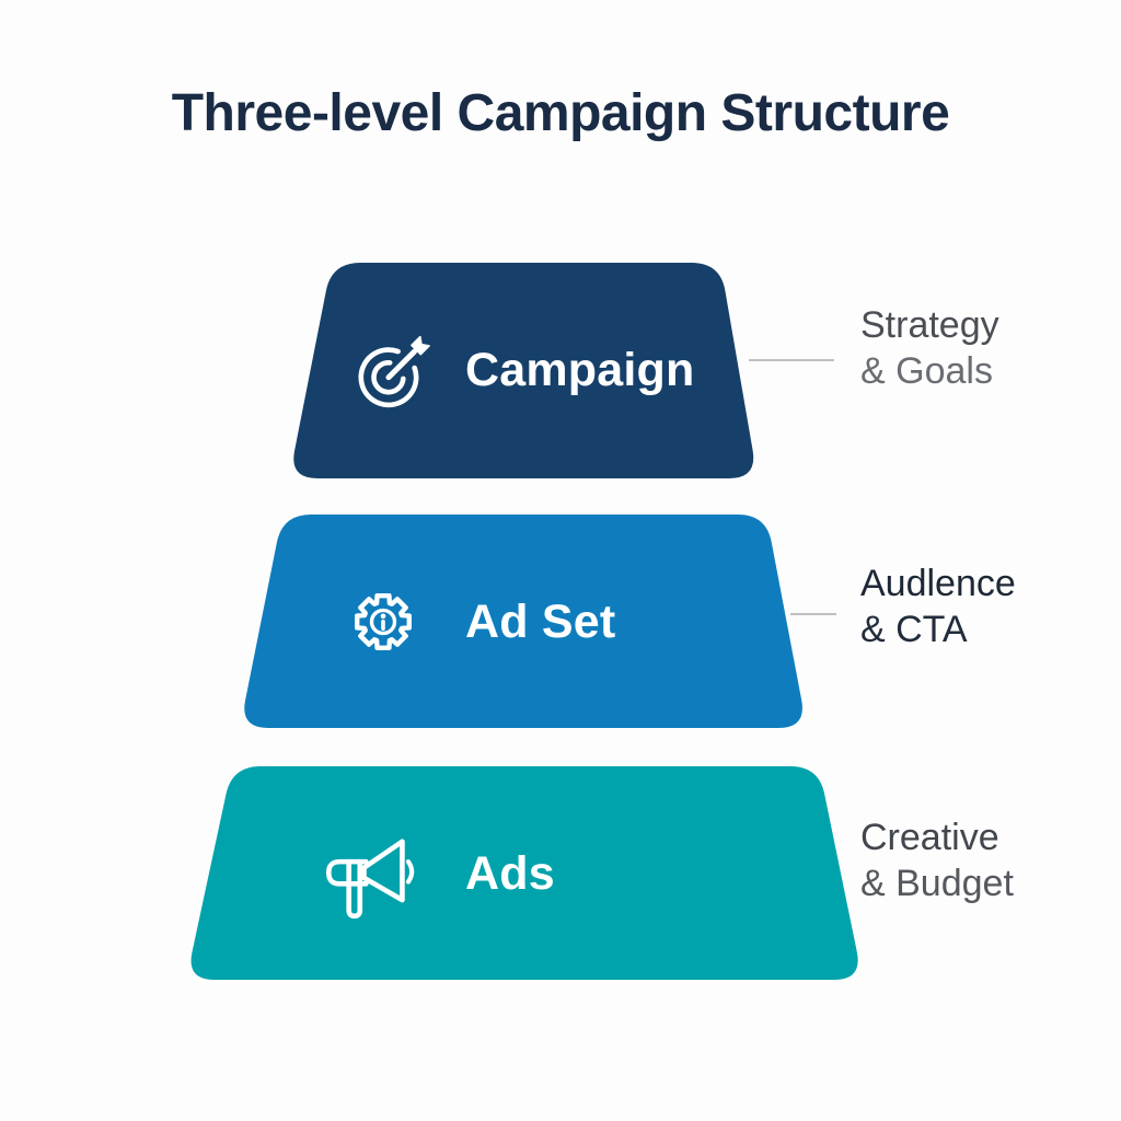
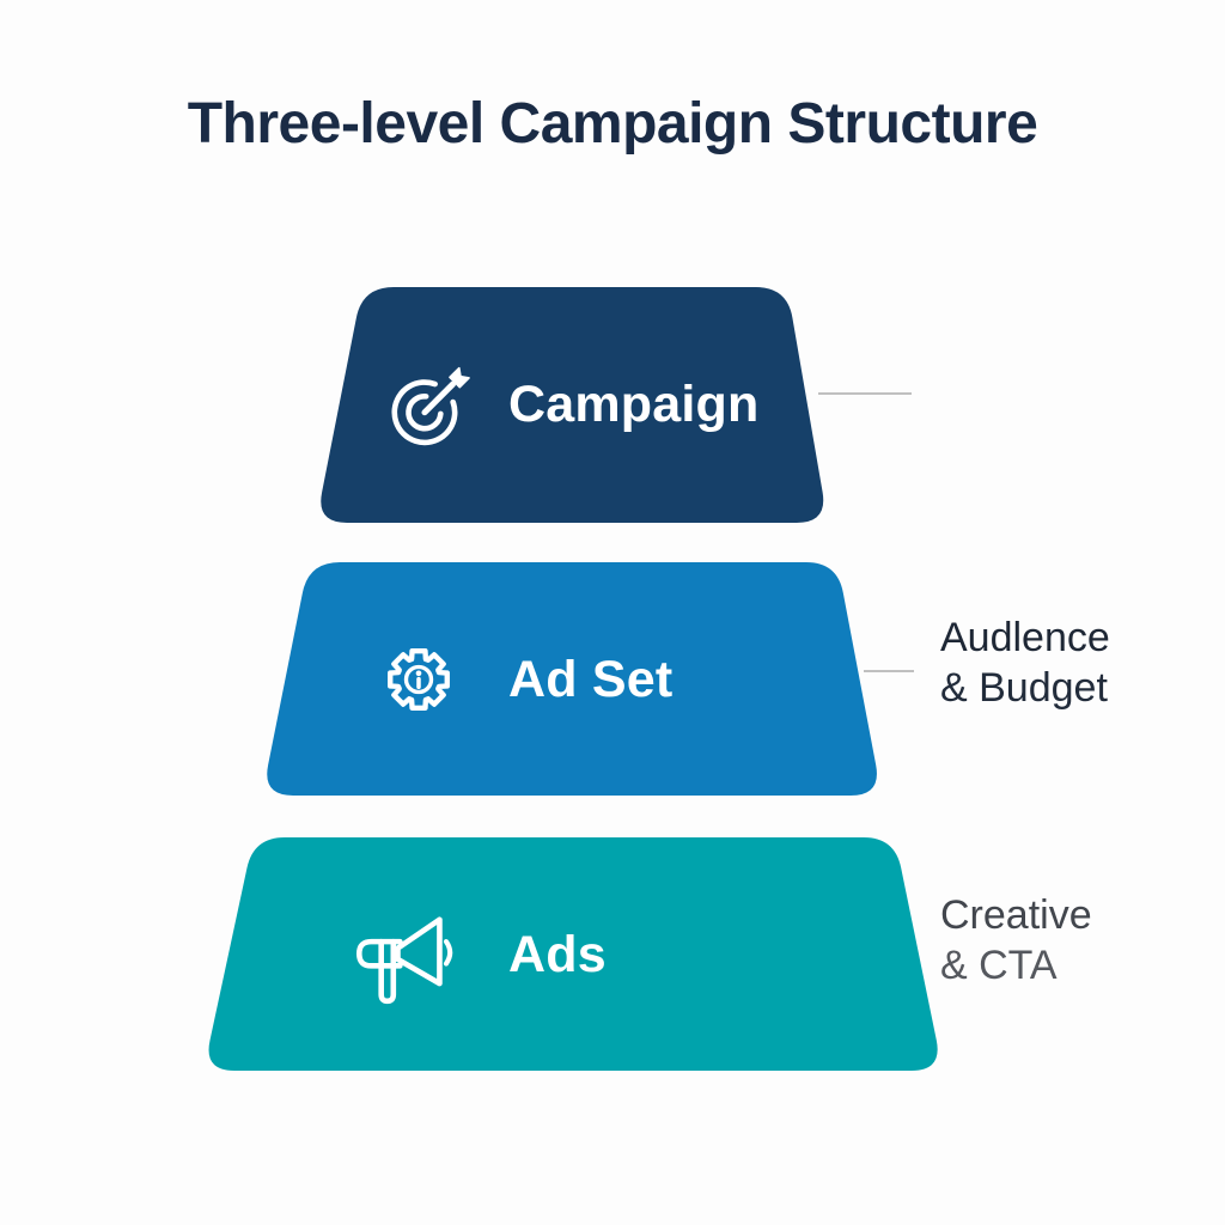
  Three-level Campaign Structure
  Campaign
- Strategy
- & Goals
  Ad Set
  Audlence
- & CTA
+ & Budget
  Ads
  Creative
- & Budget
+ & CTA
